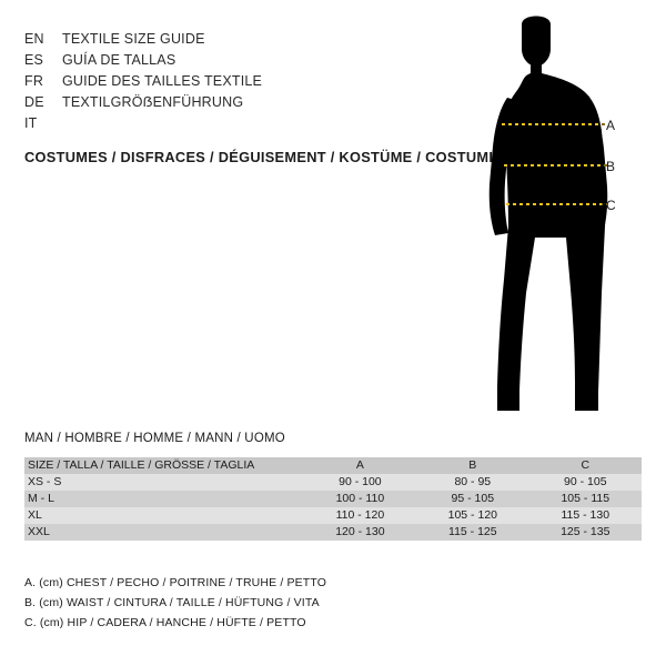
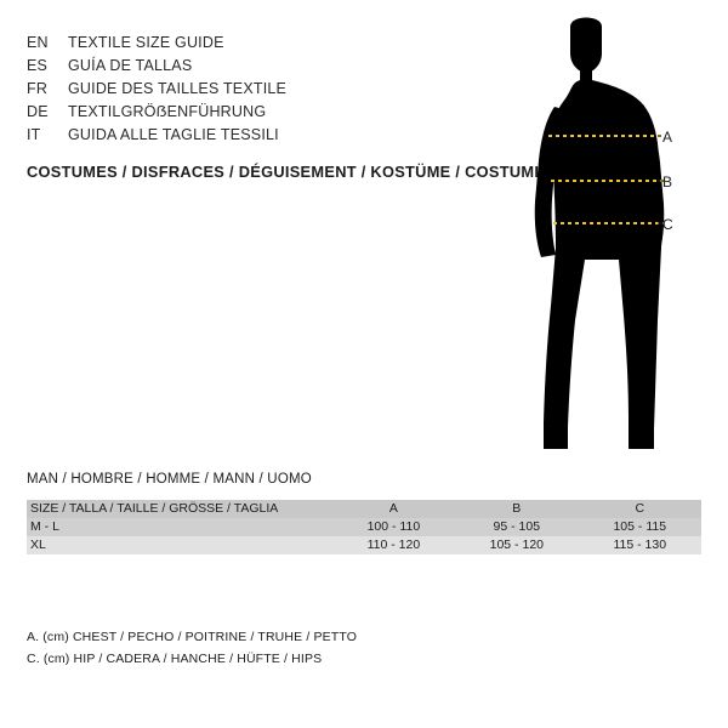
  EN
  TEXTILE SIZE GUIDE
  ES
  GUÍA DE TALLAS
  FR
  GUIDE DES TAILLES TEXTILE
  DE
  TEXTILGRÖẞENFÜHRUNG
  IT
+ GUIDA ALLE TAGLIE TESSILI
  COSTUMES / DISFRACES / DÉGUISEMENT / KOSTÜME / COSTUMI
  A
  B
  C
  MAN / HOMBRE / HOMME / MANN / UOMO
  SIZE / TALLA / TAILLE / GRÖSSE / TAGLIA	A	B	C
- XS - S	90 - 100	80 - 95	90 - 105
  M - L	100 - 110	95 - 105	105 - 115
  XL	110 - 120	105 - 120	115 - 130
- XXL	120 - 130	115 - 125	125 - 135
  A. (cm) CHEST / PECHO / POITRINE / TRUHE / PETTO
- B. (cm) WAIST / CINTURA / TAILLE / HÜFTUNG / VITA
- C. (cm) HIP / CADERA / HANCHE / HÜFTE / PETTO
+ C. (cm) HIP / CADERA / HANCHE / HÜFTE / HIPS
